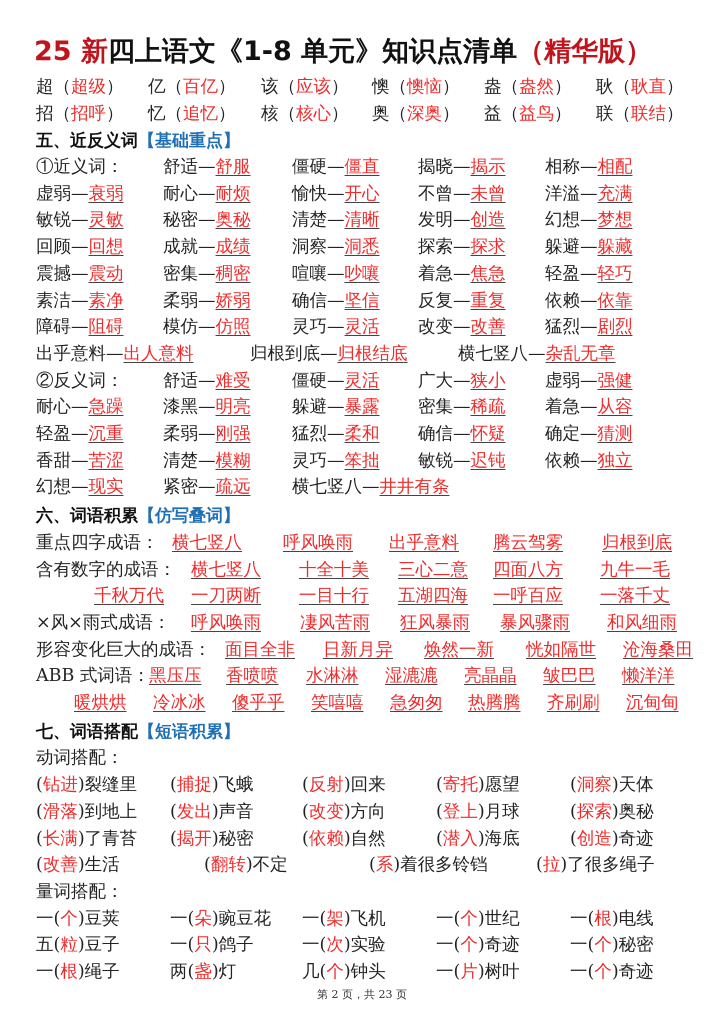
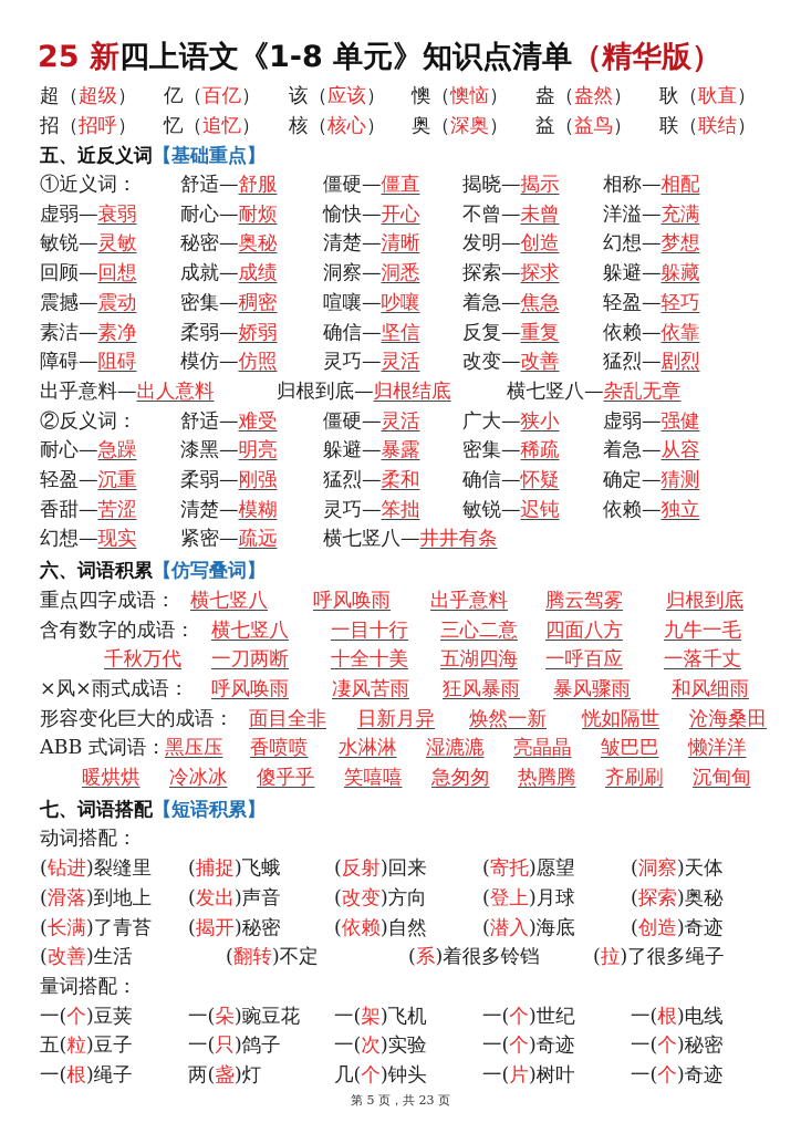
  25 新四上语文《1-8 单元》知识点清单（精华版）
  超（超级）
  亿（百亿）
  该（应该）
  懊（懊恼）
  盎（盎然）
  耿（耿直）
  招（招呼）
  忆（追忆）
  核（核心）
  奥（深奥）
  益（益鸟）
  联（联结）
  五、近反义词【基础重点】
  ①近义词：
  舒适—舒服
  僵硬—僵直
  揭晓—揭示
  相称—相配
  虚弱—衰弱
  耐心—耐烦
  愉快—开心
  不曾—未曾
  洋溢—充满
  敏锐—灵敏
  秘密—奥秘
  清楚—清晰
  发明—创造
  幻想—梦想
  回顾—回想
  成就—成绩
  洞察—洞悉
  探索—探求
  躲避—躲藏
  震撼—震动
  密集—稠密
  喧嚷—吵嚷
  着急—焦急
  轻盈—轻巧
  素洁—素净
  柔弱—娇弱
  确信—坚信
  反复—重复
  依赖—依靠
  障碍—阻碍
  模仿—仿照
  灵巧—灵活
  改变—改善
  猛烈—剧烈
  出乎意料—出人意料
  归根到底—归根结底
  横七竖八—杂乱无章
  ②反义词：
  舒适—难受
  僵硬—灵活
  广大—狭小
  虚弱—强健
  耐心—急躁
  漆黑—明亮
  躲避—暴露
  密集—稀疏
  着急—从容
  轻盈—沉重
  柔弱—刚强
  猛烈—柔和
  确信—怀疑
  确定—猜测
  香甜—苦涩
  清楚—模糊
  灵巧—笨拙
  敏锐—迟钝
  依赖—独立
  幻想—现实
  紧密—疏远
  横七竖八—井井有条
  六、词语积累【仿写叠词】
  重点四字成语：
  横七竖八
  呼风唤雨
  出乎意料
  腾云驾雾
  归根到底
  含有数字的成语：
  横七竖八
- 十全十美
+ 一目十行
  三心二意
  四面八方
  九牛一毛
  千秋万代
  一刀两断
- 一目十行
+ 十全十美
  五湖四海
  一呼百应
  一落千丈
  ×风×雨式成语：
  呼风唤雨
  凄风苦雨
  狂风暴雨
  暴风骤雨
  和风细雨
  形容变化巨大的成语：
  面目全非
  日新月异
  焕然一新
  恍如隔世
  沧海桑田
  ABB 式词语：
  黑压压
  香喷喷
  水淋淋
  湿漉漉
  亮晶晶
  皱巴巴
  懒洋洋
  暖烘烘
  冷冰冰
  傻乎乎
  笑嘻嘻
  急匆匆
  热腾腾
  齐刷刷
  沉甸甸
  七、词语搭配【短语积累】
  动词搭配：
  (钻进)裂缝里
  (捕捉)飞蛾
  (反射)回来
  (寄托)愿望
  (洞察)天体
  (滑落)到地上
  (发出)声音
  (改变)方向
  (登上)月球
  (探索)奥秘
  (长满)了青苔
  (揭开)秘密
  (依赖)自然
  (潜入)海底
  (创造)奇迹
  (改善)生活
  (翻转)不定
  (系)着很多铃铛
  (拉)了很多绳子
  量词搭配：
  一(个)豆荚
  一(朵)豌豆花
  一(架)飞机
  一(个)世纪
  一(根)电线
  五(粒)豆子
  一(只)鸽子
  一(次)实验
  一(个)奇迹
  一(个)秘密
  一(根)绳子
  两(盏)灯
  几(个)钟头
  一(片)树叶
  一(个)奇迹
- 第 2 页，共 23 页
+ 第 5 页，共 23 页
